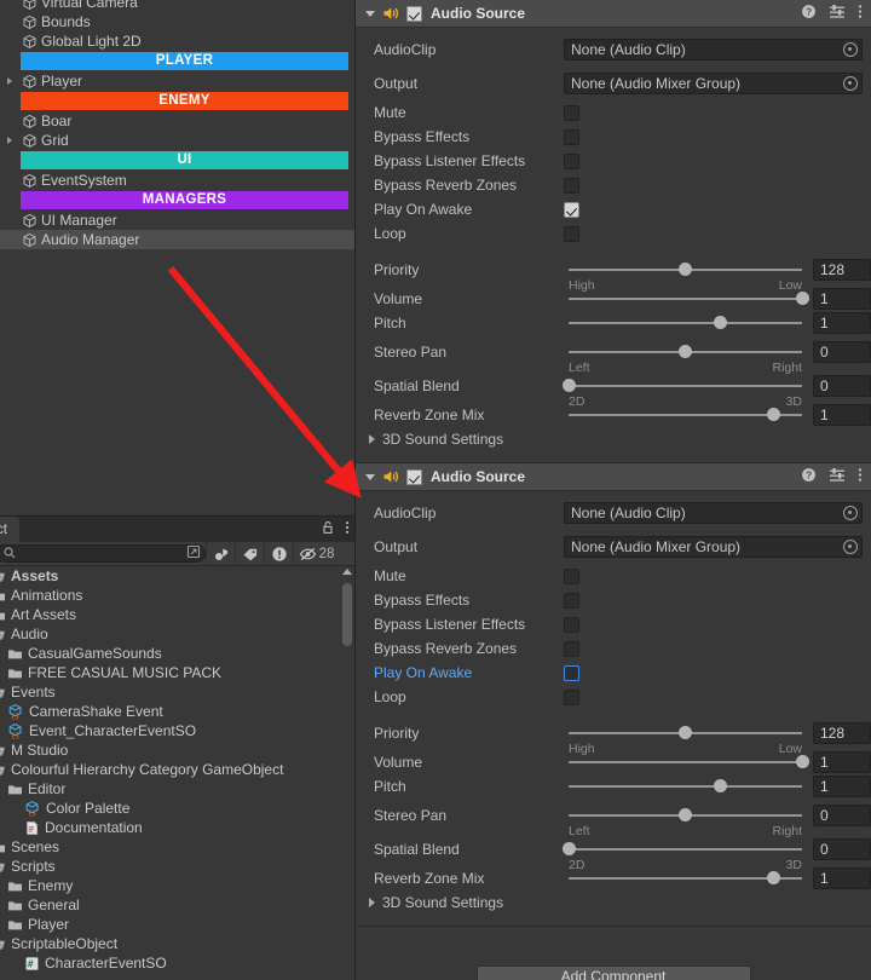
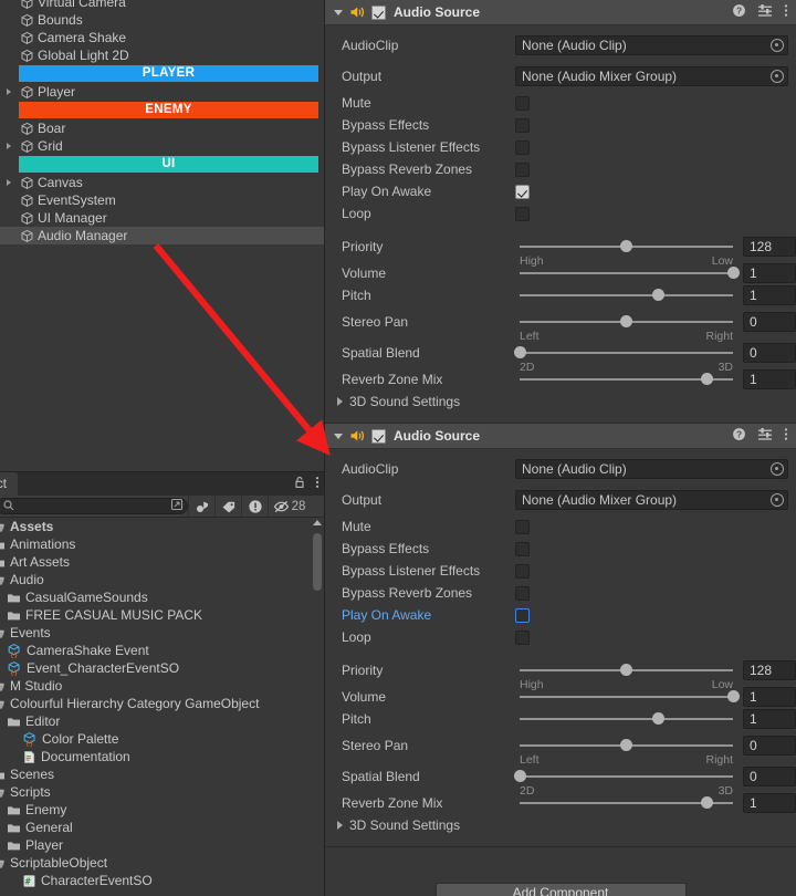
  Virtual Camera
  Bounds
+ Camera Shake
  Global Light 2D
  PLAYER
  Player
  ENEMY
  Boar
  Grid
  UI
+ Canvas
  EventSystem
- MANAGERS
  UI Manager
  Audio Manager
  28
  Assets
  Animations
  Art Assets
  Audio
  CasualGameSounds
  FREE CASUAL MUSIC PACK
  Events
  CameraShake Event
  Event_CharacterEventSO
  M Studio
  Colourful Hierarchy Category GameObject
  Editor
  Color Palette
  Documentation
  Scenes
  Scripts
  Enemy
  General
  Player
  ScriptableObject
  #
  CharacterEventSO
  Audio Source
  ?
  AudioClip
  None (Audio Clip)
  Output
  None (Audio Mixer Group)
  Mute
  Bypass Effects
  Bypass Listener Effects
  Bypass Reverb Zones
  Play On Awake
  Loop
  Priority
  High
  Low
  128
  Volume
  1
  Pitch
  1
  Stereo Pan
  Left
  Right
  0
  Spatial Blend
  2D
  3D
  0
  Reverb Zone Mix
  1
  3D Sound Settings
  Audio Source
  ?
  AudioClip
  None (Audio Clip)
  Output
  None (Audio Mixer Group)
  Mute
  Bypass Effects
  Bypass Listener Effects
  Bypass Reverb Zones
  Play On Awake
  Loop
  Priority
  High
  Low
  128
  Volume
  1
  Pitch
  1
  Stereo Pan
  Left
  Right
  0
  Spatial Blend
  2D
  3D
  0
  Reverb Zone Mix
  1
  3D Sound Settings
  Add Component
